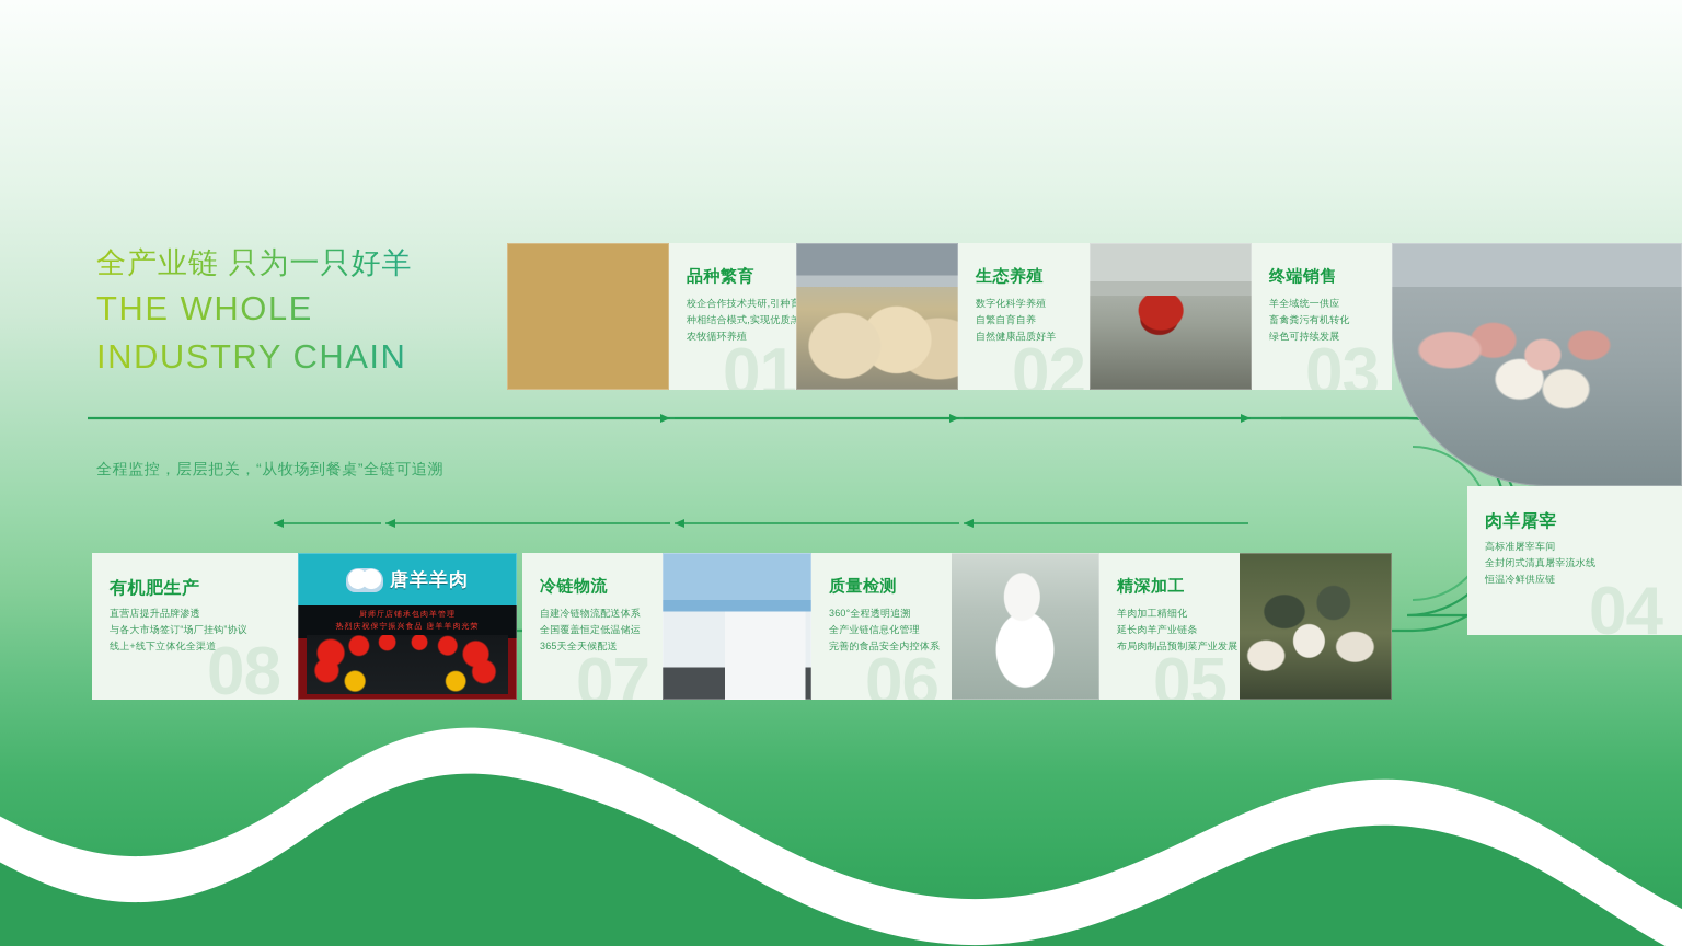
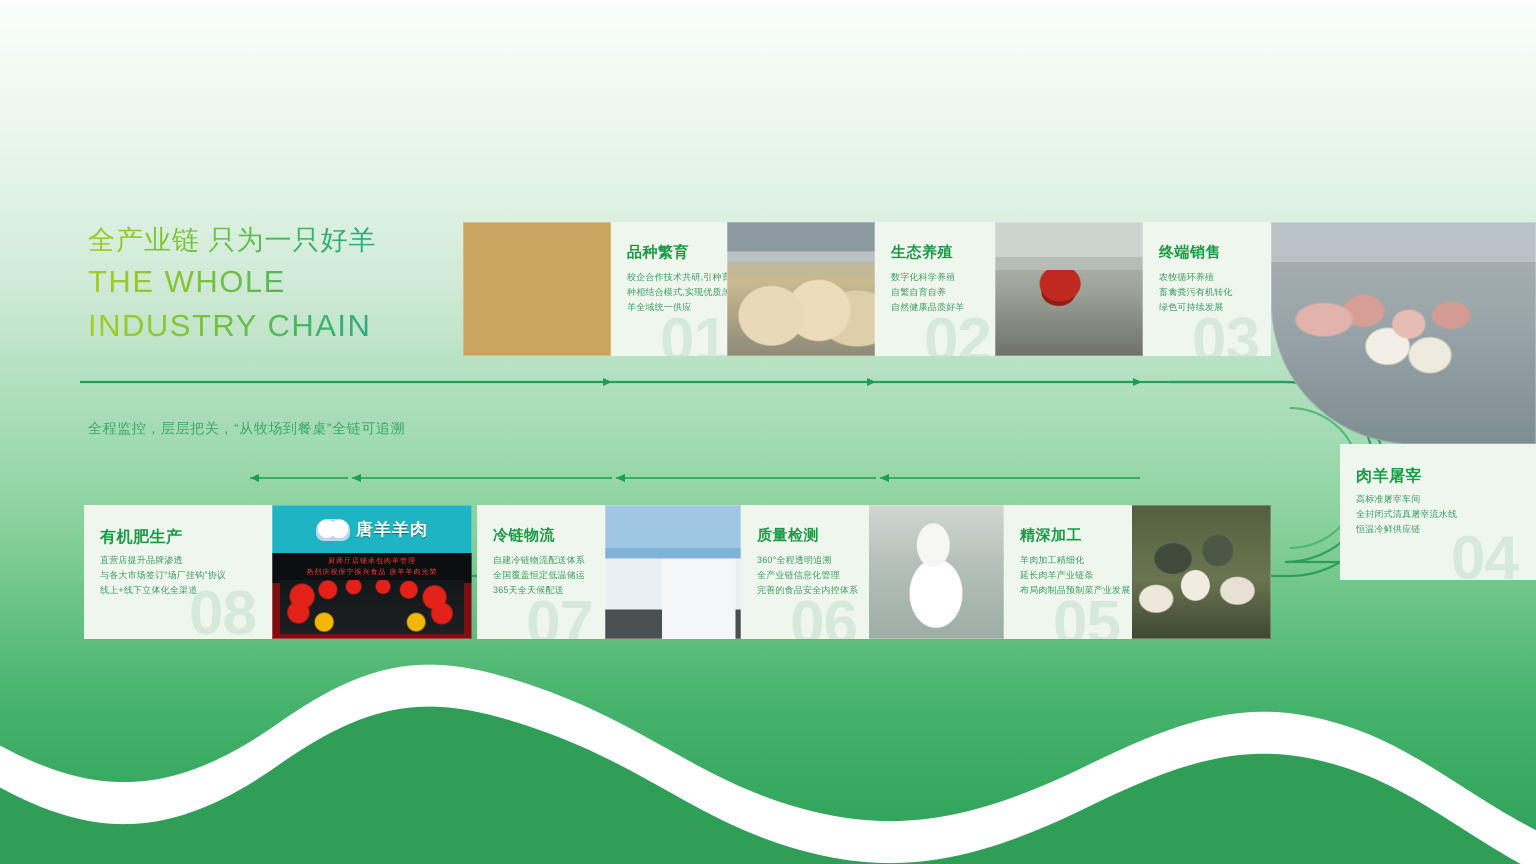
  全产业链 只为一只好羊
  THE WHOLE
  INDUSTRY CHAIN
  全程监控，层层把关，“从牧场到餐桌”全链可追溯
  品种繁育
  校企合作技术共研,引种
  种相结合模式,实现优质
- 农牧循环养殖
+ 羊全域统一供应
  01
  生态养殖
  数字化科学养殖
  自繁自育自养
  自然健康品质好羊
  02
  终端销售
- 羊全域统一供应
+ 农牧循环养殖
  畜禽粪污有机转化
  绿色可持续发展
  03
  肉羊屠宰
  高标准屠宰车间
  全封闭式清真屠宰流水线
  恒温冷鲜供应链
  04
  精深加工
  羊肉加工精细化
  延长肉羊产业链条
  布局肉制品预制菜产业发展
  05
  质量检测
  360°全程透明追溯
  全产业链信息化管理
  完善的食品安全内控体系
  06
  冷链物流
  自建冷链物流配送体系
  全国覆盖恒定低温储运
  365天全天候配送
  07
  唐羊羊肉
  有机肥生产
  直营店提升品牌渗透
  与各大市场签订“场厂挂钩”协议
  线上+线下立体化全渠道
  08
